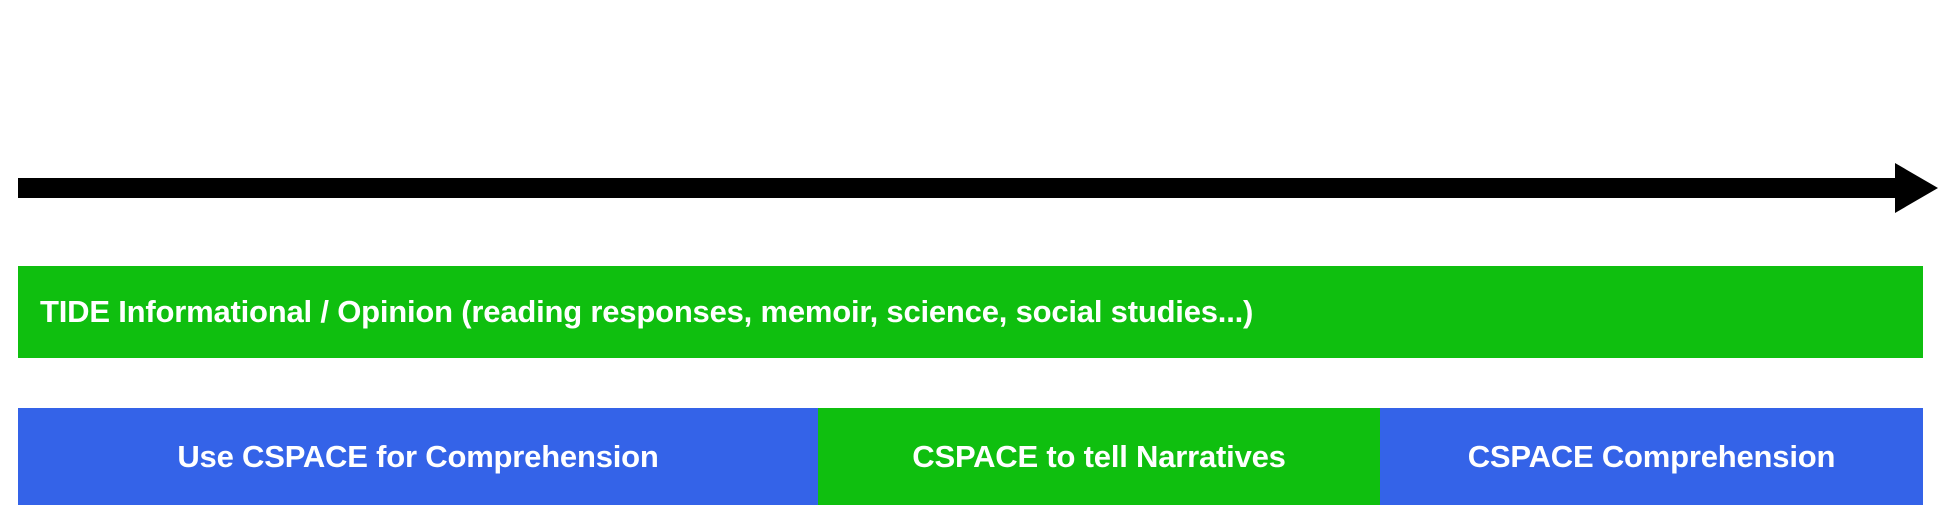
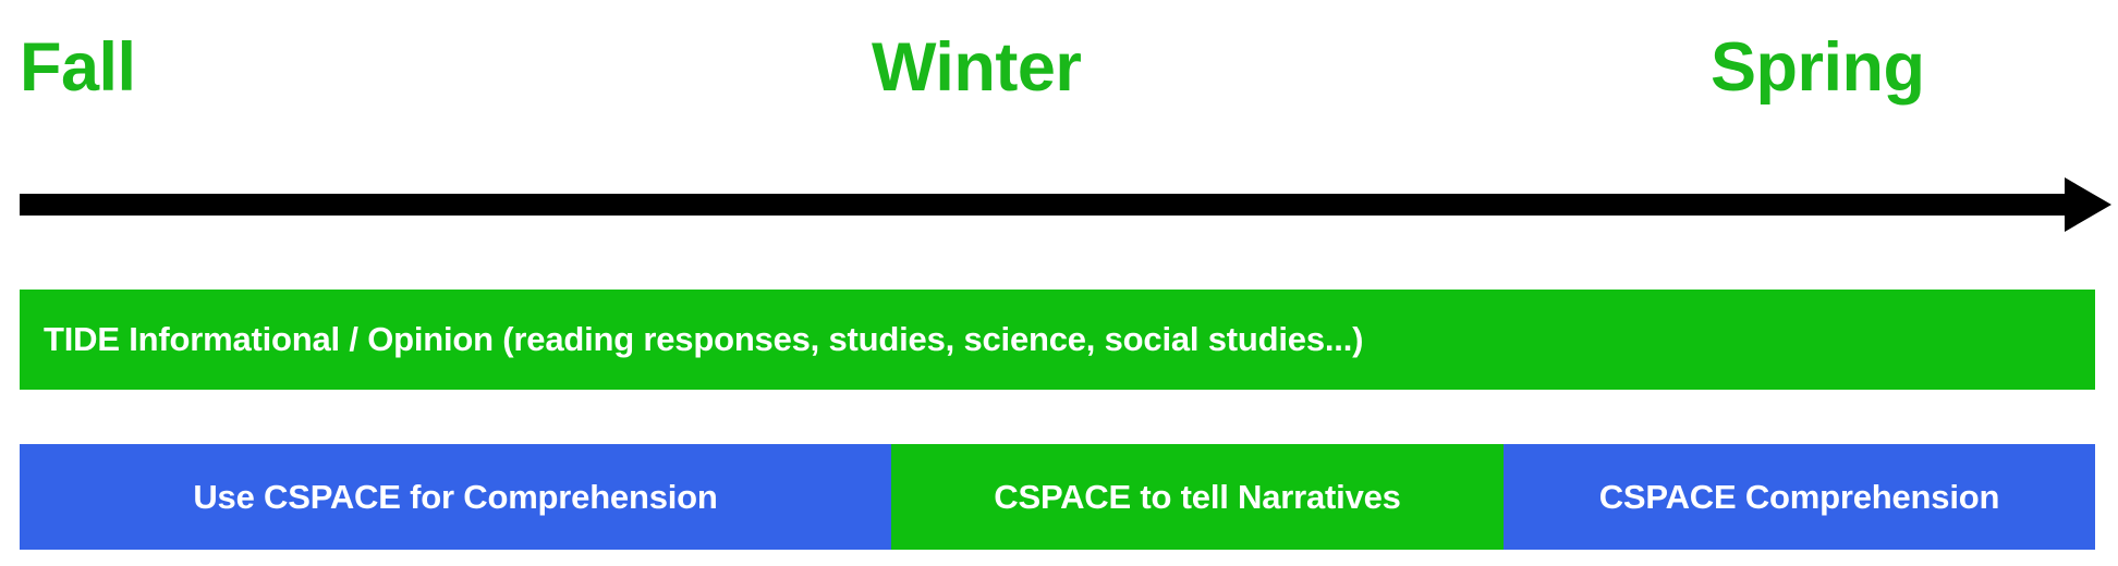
+ Fall
+ Winter
+ Spring
- TIDE Informational / Opinion (reading responses, memoir, science, social studies...)
+ TIDE Informational / Opinion (reading responses, studies, science, social studies...)
  Use CSPACE for Comprehension
  CSPACE to tell Narratives
  CSPACE Comprehension
